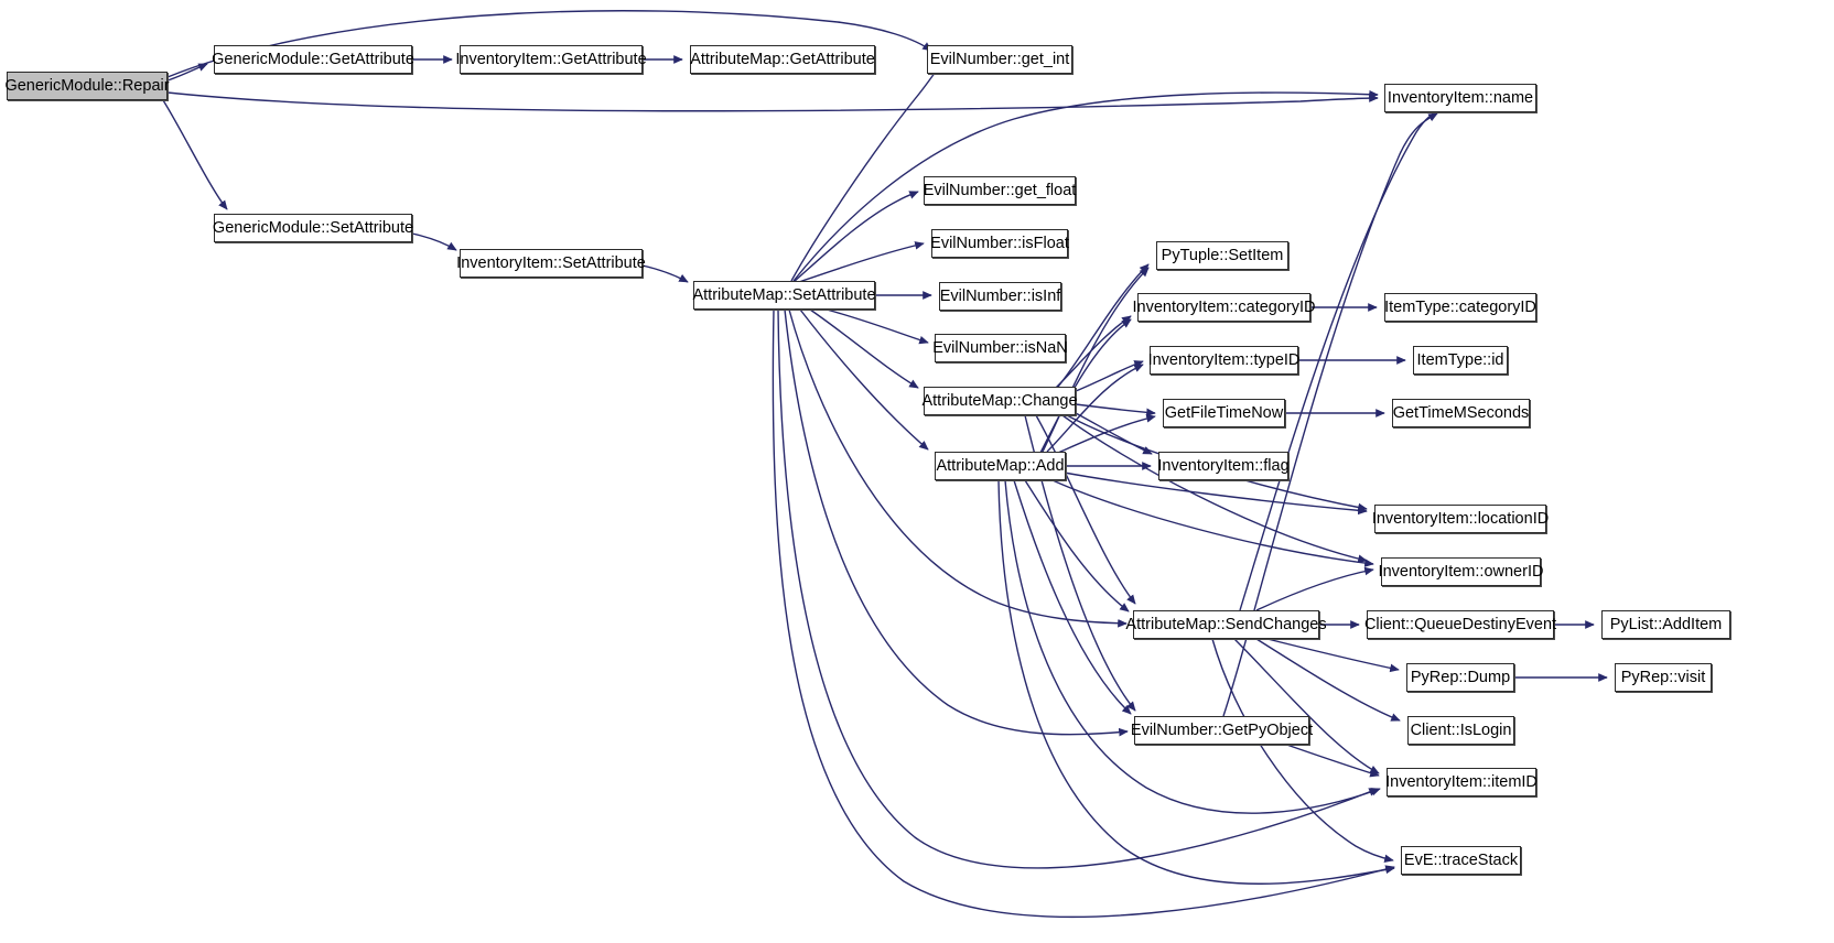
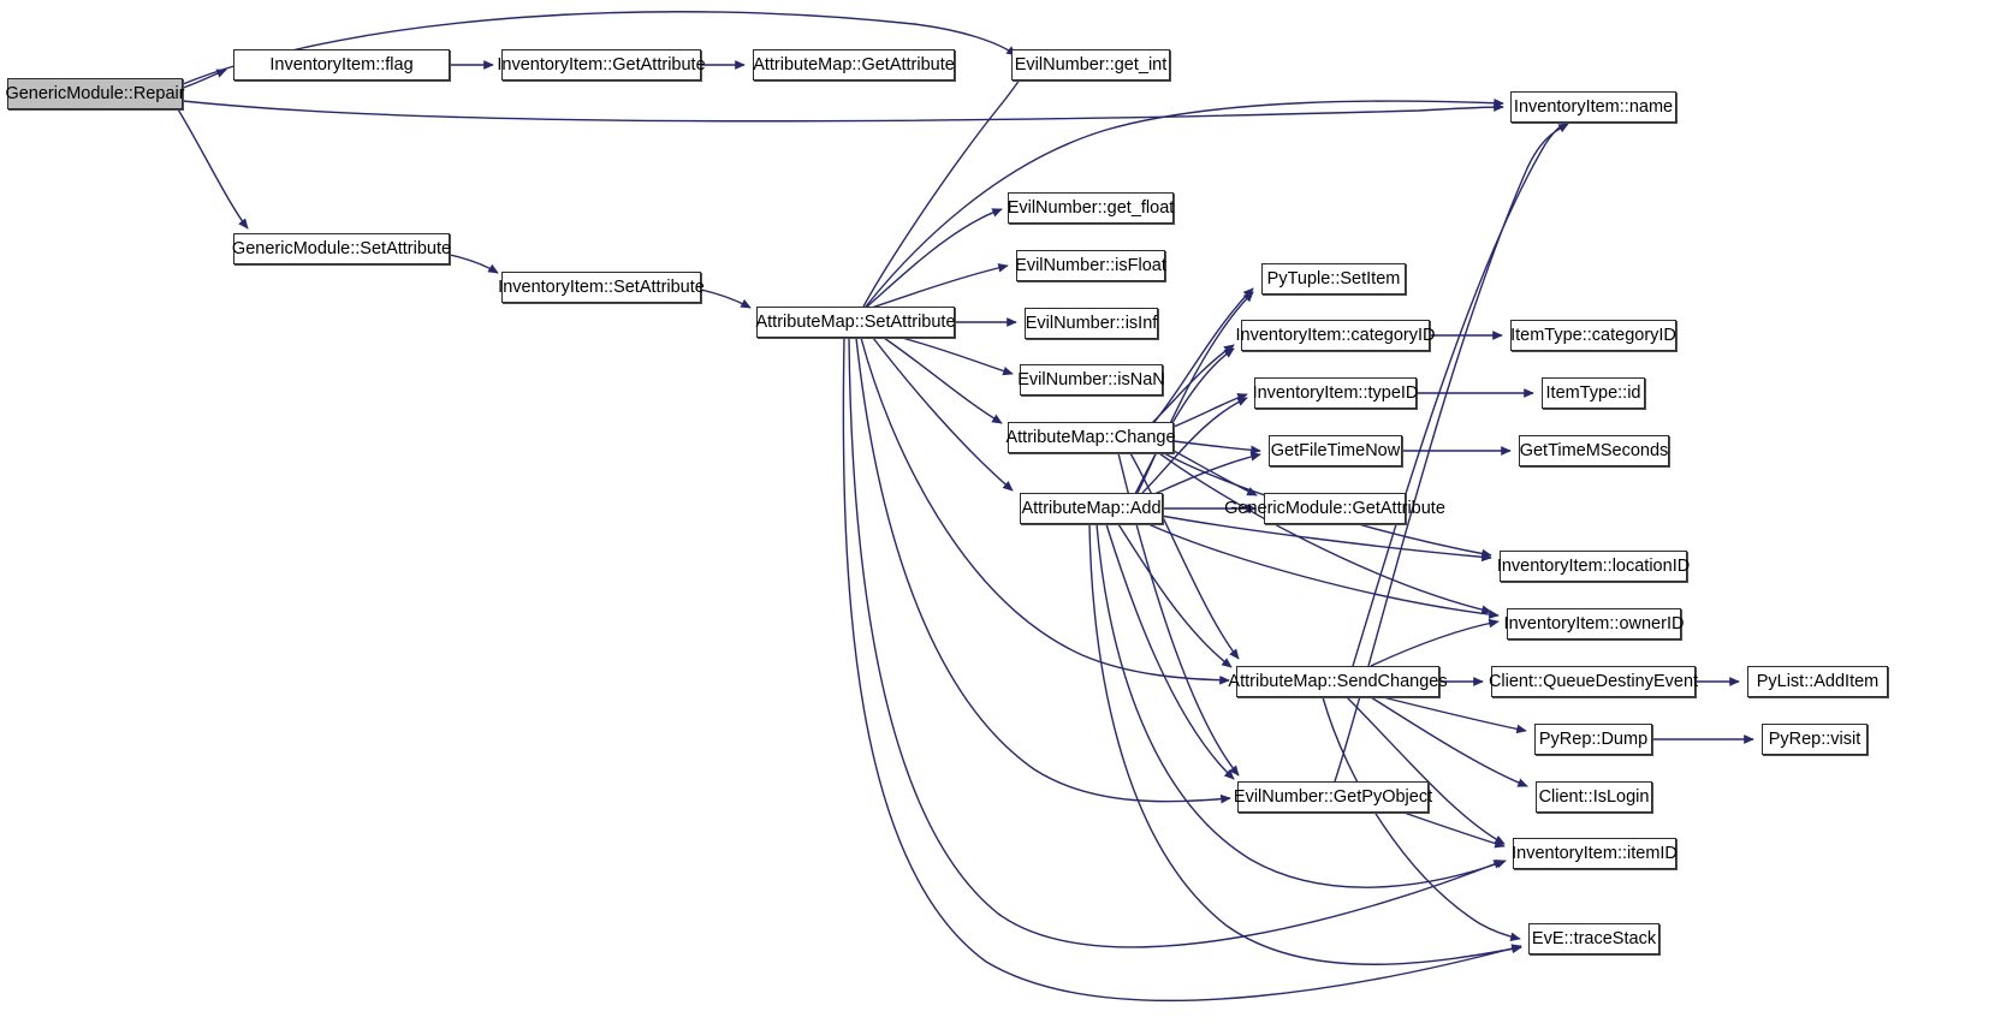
  GenericModule::Repair
- GenericModule::GetAttribute
+ InventoryItem::flag
  InventoryItem::GetAttribute
  AttributeMap::GetAttribute
  EvilNumber::get_int
  InventoryItem::name
  GenericModule::SetAttribute
  InventoryItem::SetAttribute
  AttributeMap::SetAttribute
  EvilNumber::get_float
  EvilNumber::isFloat
  EvilNumber::isInf
  EvilNumber::isNaN
  AttributeMap::Change
  AttributeMap::Add
  PyTuple::SetItem
  InventoryItem::categoryID
  InventoryItem::typeID
  GetFileTimeNow
- InventoryItem::flag
+ GenericModule::GetAttribute
  ItemType::categoryID
  ItemType::id
  GetTimeMSeconds
  InventoryItem::locationID
  InventoryItem::ownerID
  AttributeMap::SendChanges
  Client::QueueDestinyEvent
  PyList::AddItem
  PyRep::Dump
  PyRep::visit
  Client::IsLogin
  EvilNumber::GetPyObject
  InventoryItem::itemID
  EvE::traceStack
